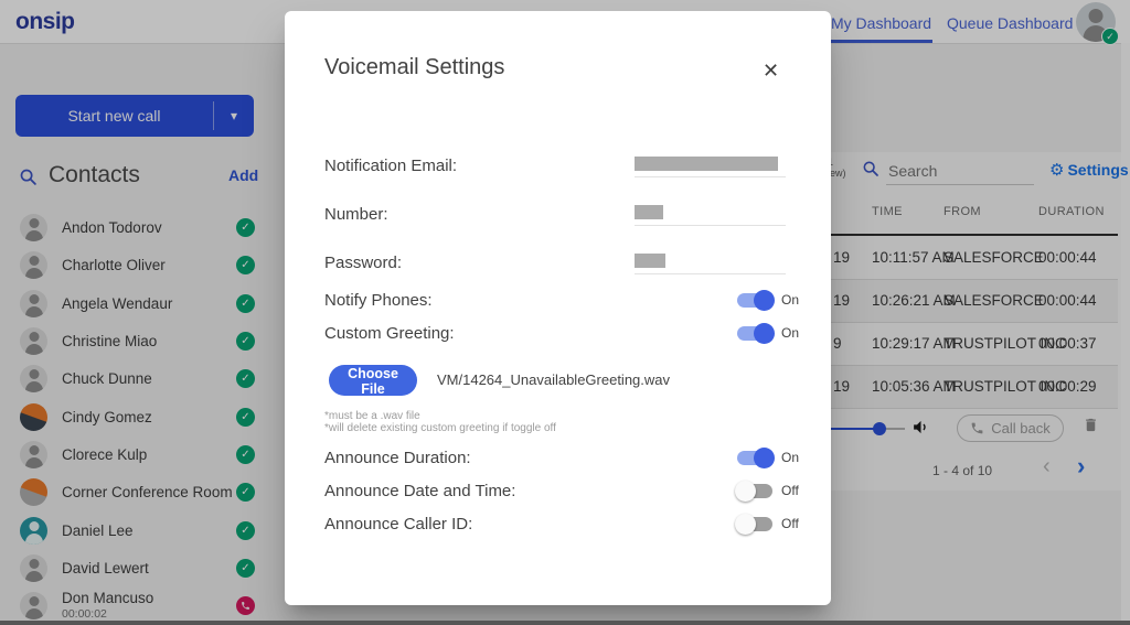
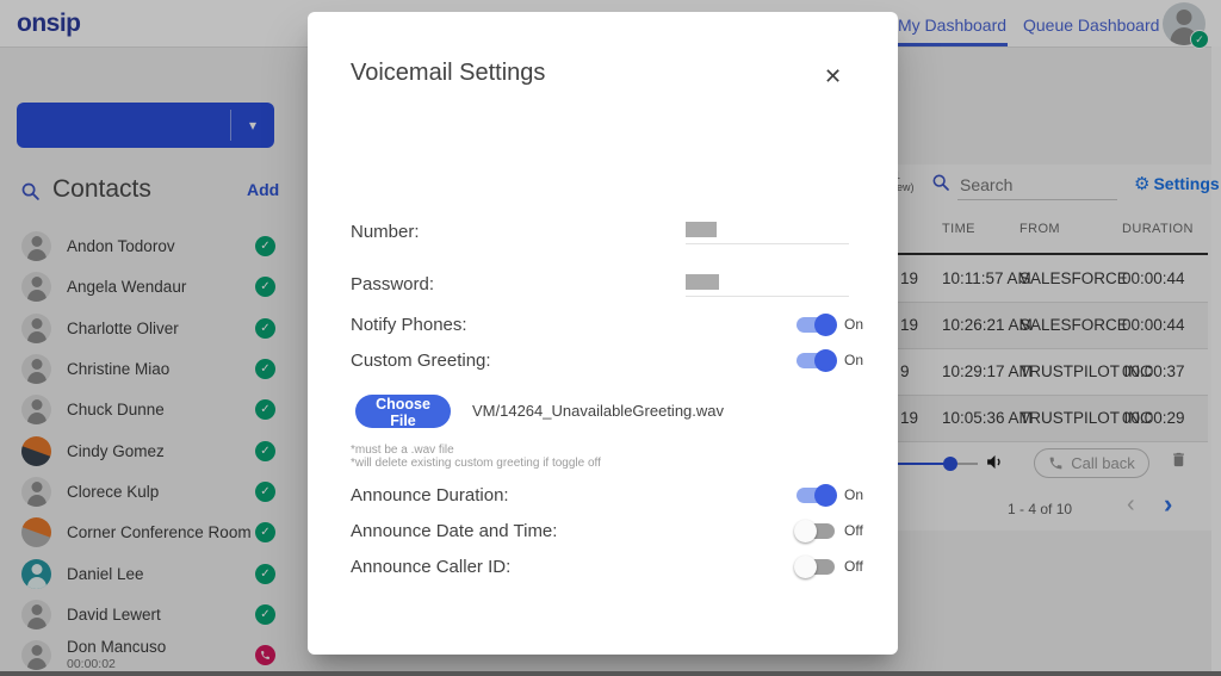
  onsip
  My Dashboard
  Queue Dashboard
  ✓
- Start new call
  ▾
  Contacts
  Add
  Andon Todorov
  ✓
- Charlotte Oliver
+ Angela Wendaur
  ✓
- Angela Wendaur
+ Charlotte Oliver
  ✓
  Christine Miao
  ✓
  Chuck Dunne
  ✓
  Cindy Gomez
  ✓
  Clorece Kulp
  ✓
  Corner Conference Room
  ✓
  Daniel Lee
  ✓
  David Lewert
  ✓
  Don Mancuso
  00:00:02
  Search
  ⚙
  Settings
  TIME
  FROM
  DURATION
  19
  10:11:57 AM
  SALESFORCE
  00:00:44
  19
  10:26:21 AM
  SALESFORCE
  00:00:44
  9
  10:29:17 AM
  TRUSTPILOT INC
  00:00:37
  19
  10:05:36 AM
  TRUSTPILOT INC
  00:00:29
  Call back
  1 - 4 of 10
  ‹
  ›
  Voicemail Settings
  ✕
- Notification Email:
  Number:
  Password:
  Notify Phones:
  On
  Custom Greeting:
  On
  Choose File
  VM/14264_UnavailableGreeting.wav
  *must be a .wav file
  *will delete existing custom greeting if toggle off
  Announce Duration:
  On
  Announce Date and Time:
  Off
  Announce Caller ID:
  Off
